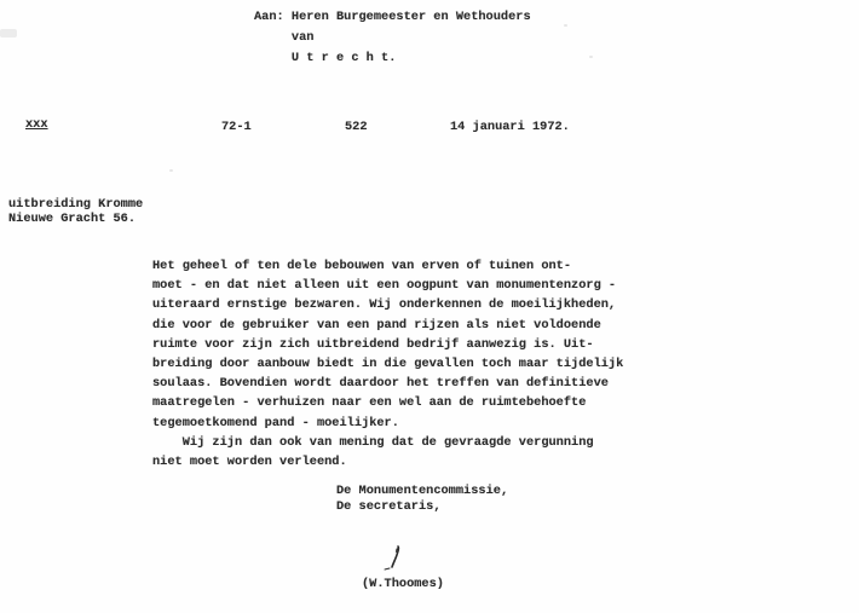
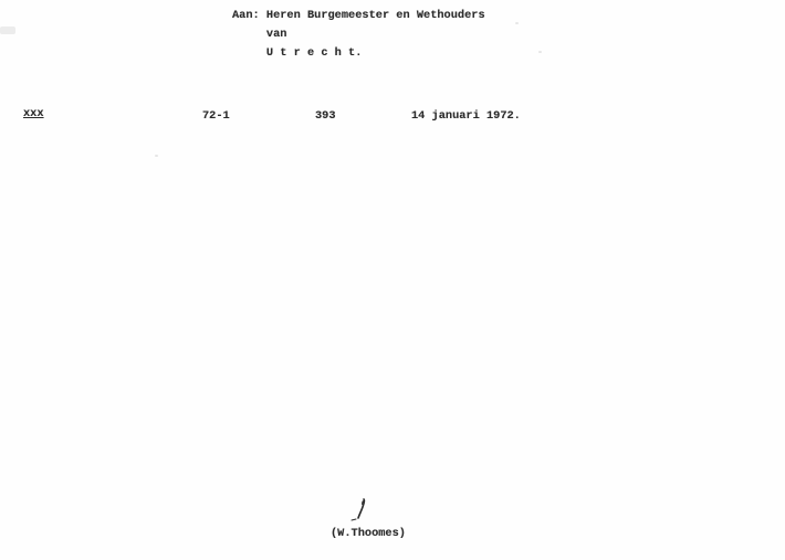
  Aan: Heren Burgemeester en Wethouders
  van
  U t r e c h t.
  xxx
  72-1
- 522
+ 393
  14 januari 1972.
- uitbreiding Kromme
- Nieuwe Gracht 56.
- Het geheel of ten dele bebouwen van erven of tuinen ont-
- moet - en dat niet alleen uit een oogpunt van monumentenzorg -
- uiteraard ernstige bezwaren. Wij onderkennen de moeilijkheden,
- die voor de gebruiker van een pand rijzen als niet voldoende
- ruimte voor zijn zich uitbreidend bedrijf aanwezig is. Uit-
- breiding door aanbouw biedt in die gevallen toch maar tijdelijk
- soulaas. Bovendien wordt daardoor het treffen van definitieve
- maatregelen - verhuizen naar een wel aan de ruimtebehoefte
- tegemoetkomend pand - moeilijker.
- Wij zijn dan ook van mening dat de gevraagde vergunning
- niet moet worden verleend.
- De Monumentencommissie,
- De secretaris,
  (W.Thoomes)
